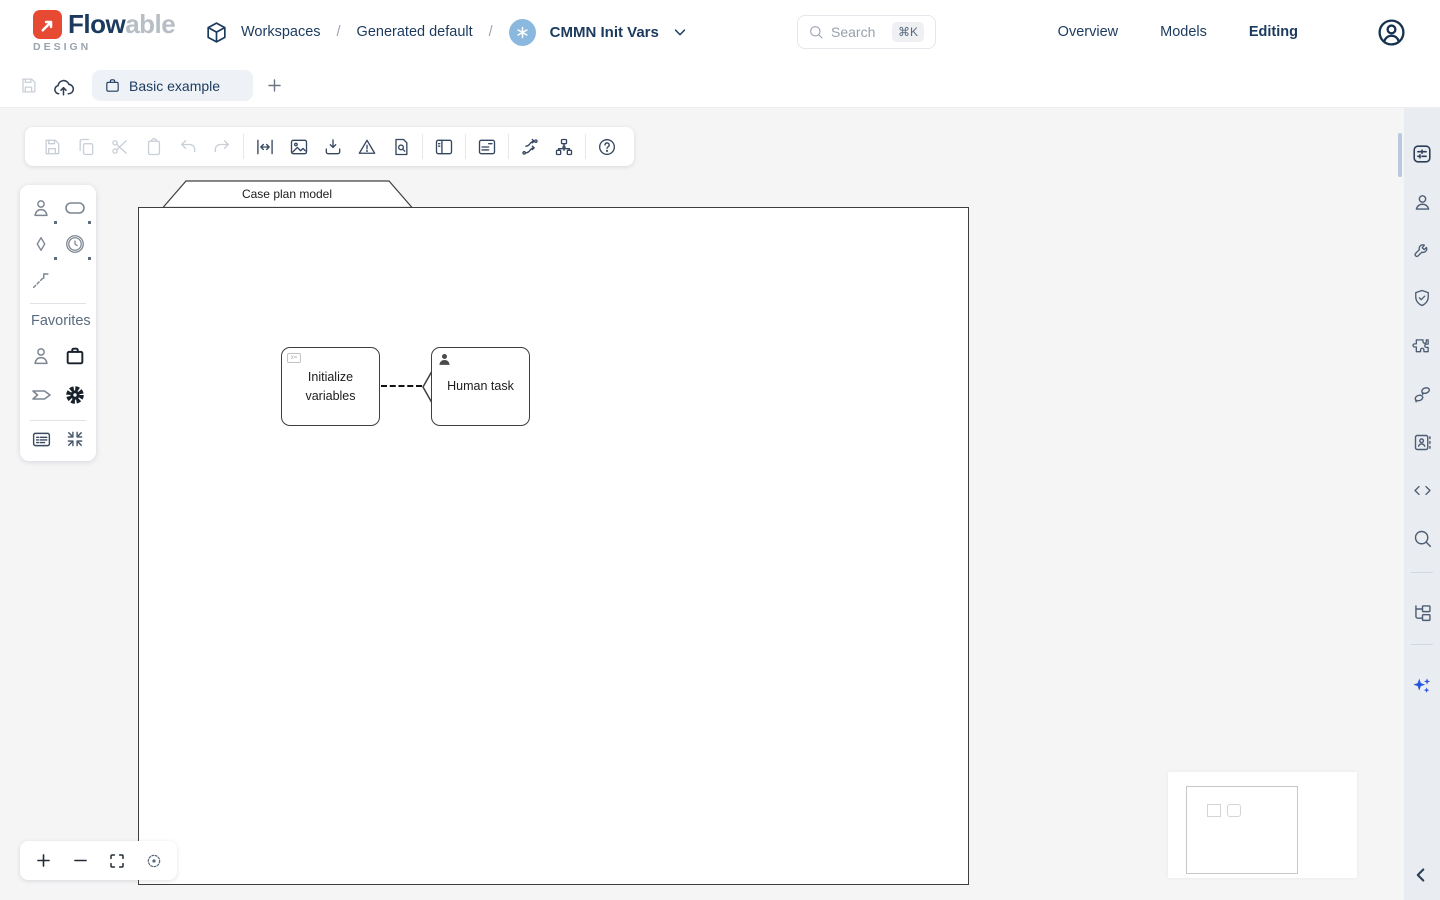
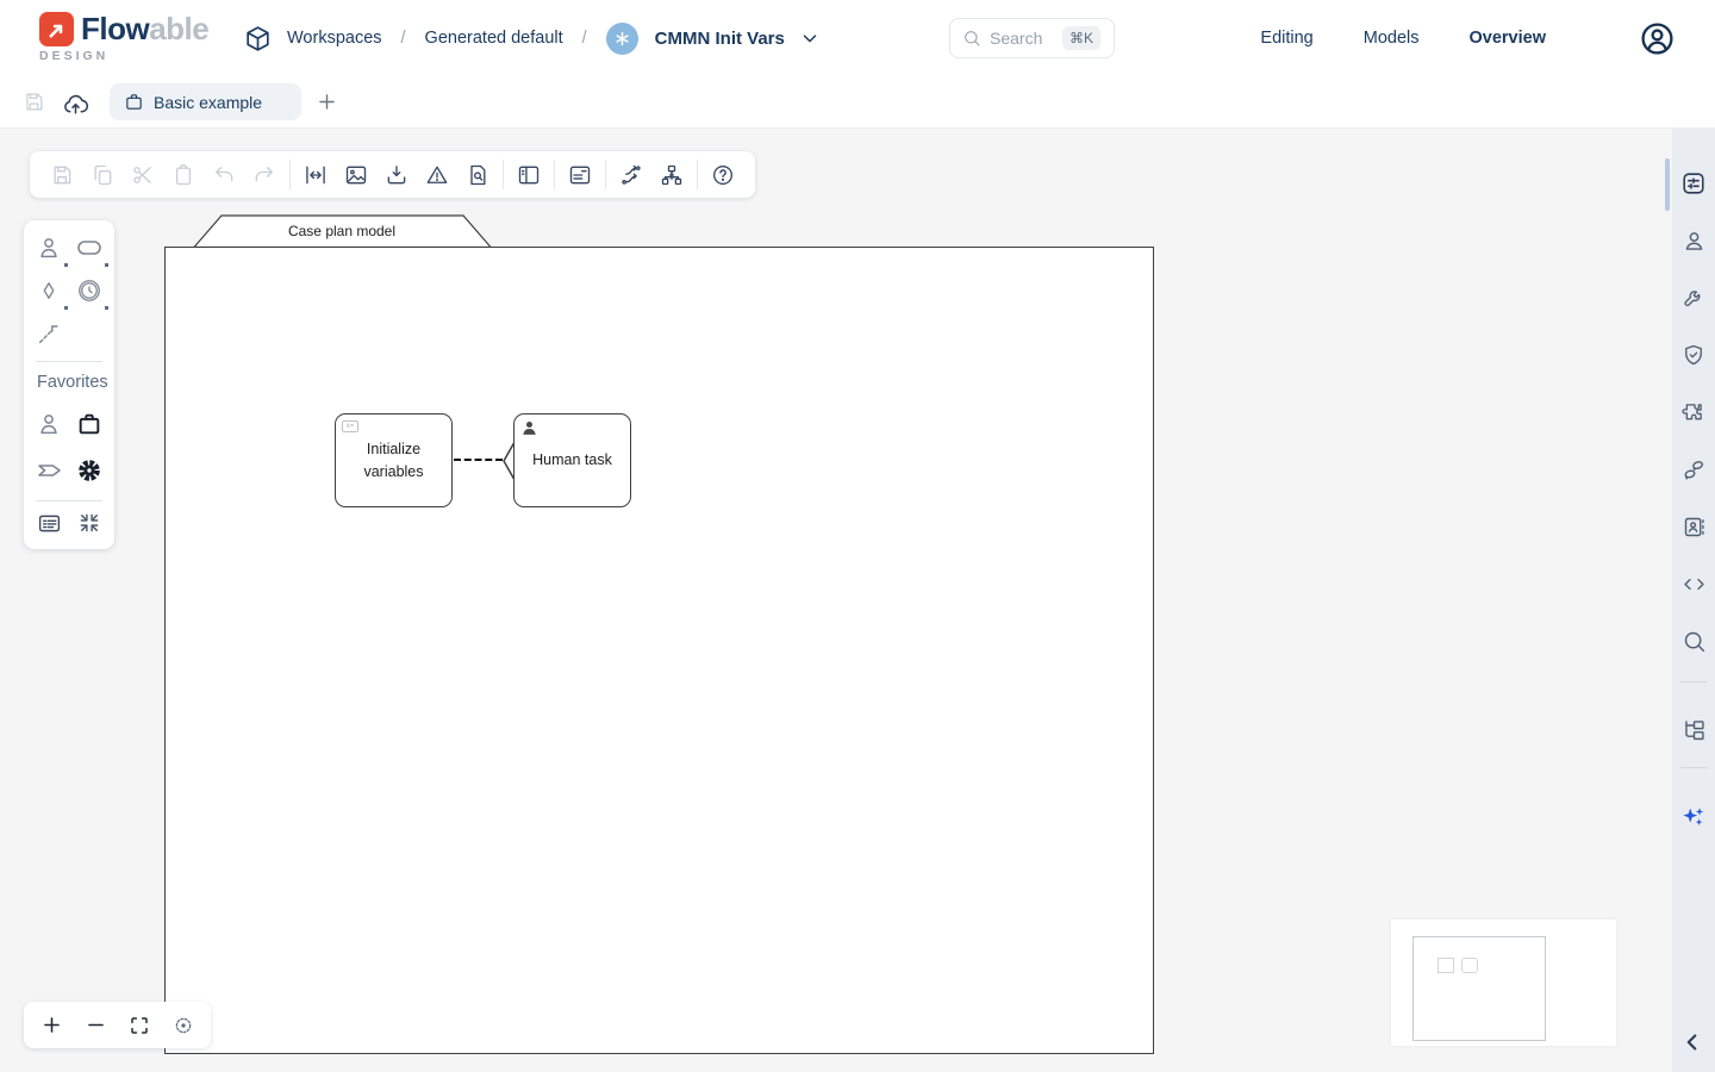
  Flowable
  DESIGN
  Workspaces
  /
  Generated default
  /
  CMMN Init Vars
  Search
  ⌘K
- Overview
+ Editing
  Models
- Editing
+ Overview
  Basic example
  Favorites
  Case plan model
  Initialize variables
  Human task
